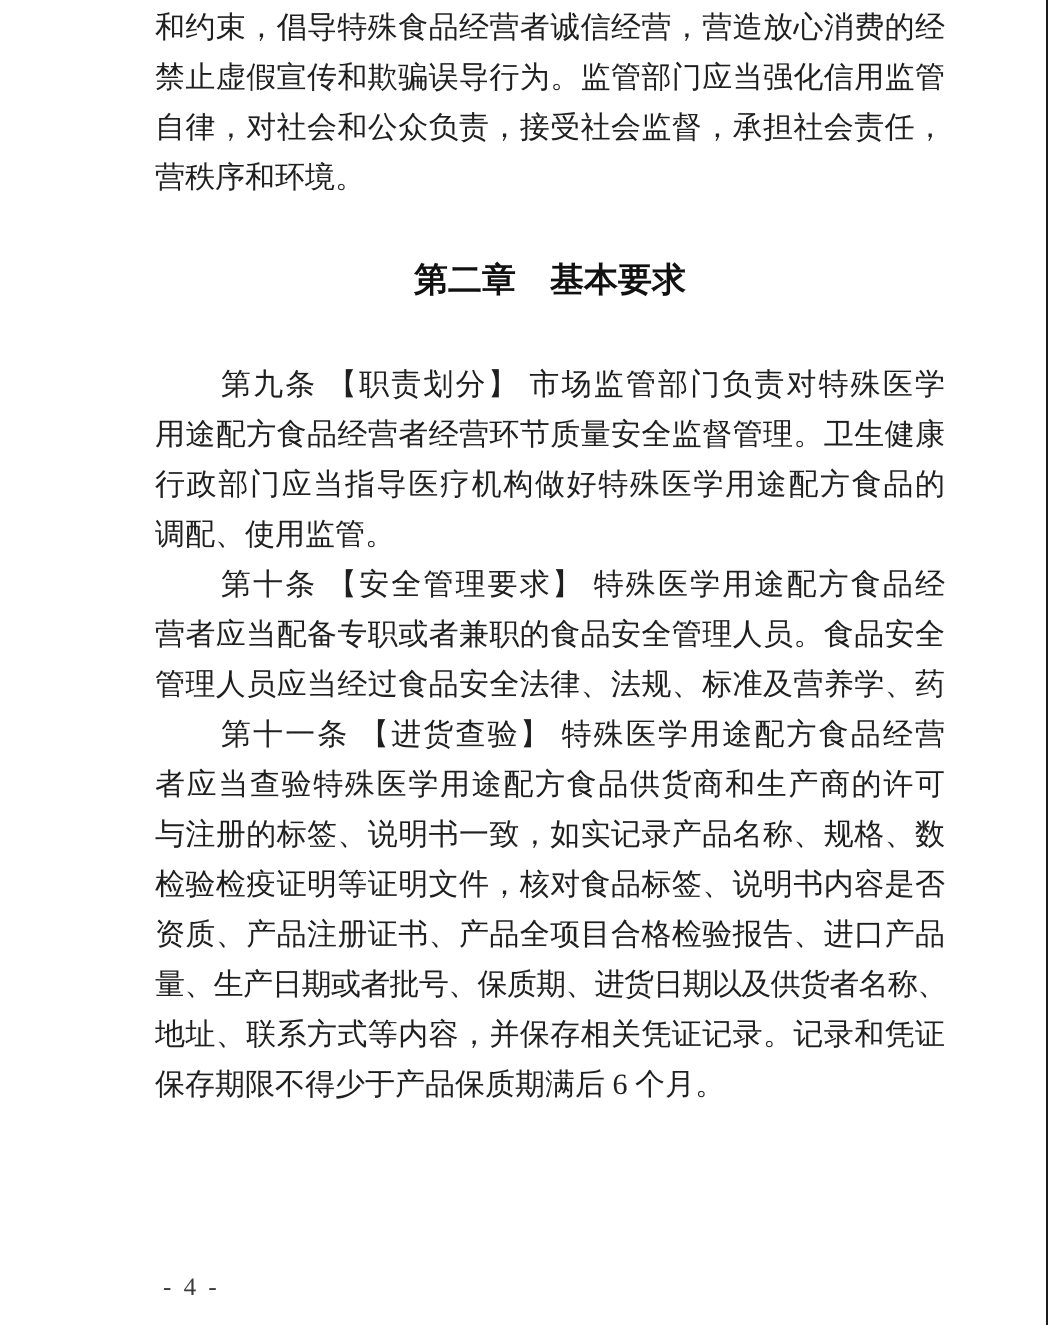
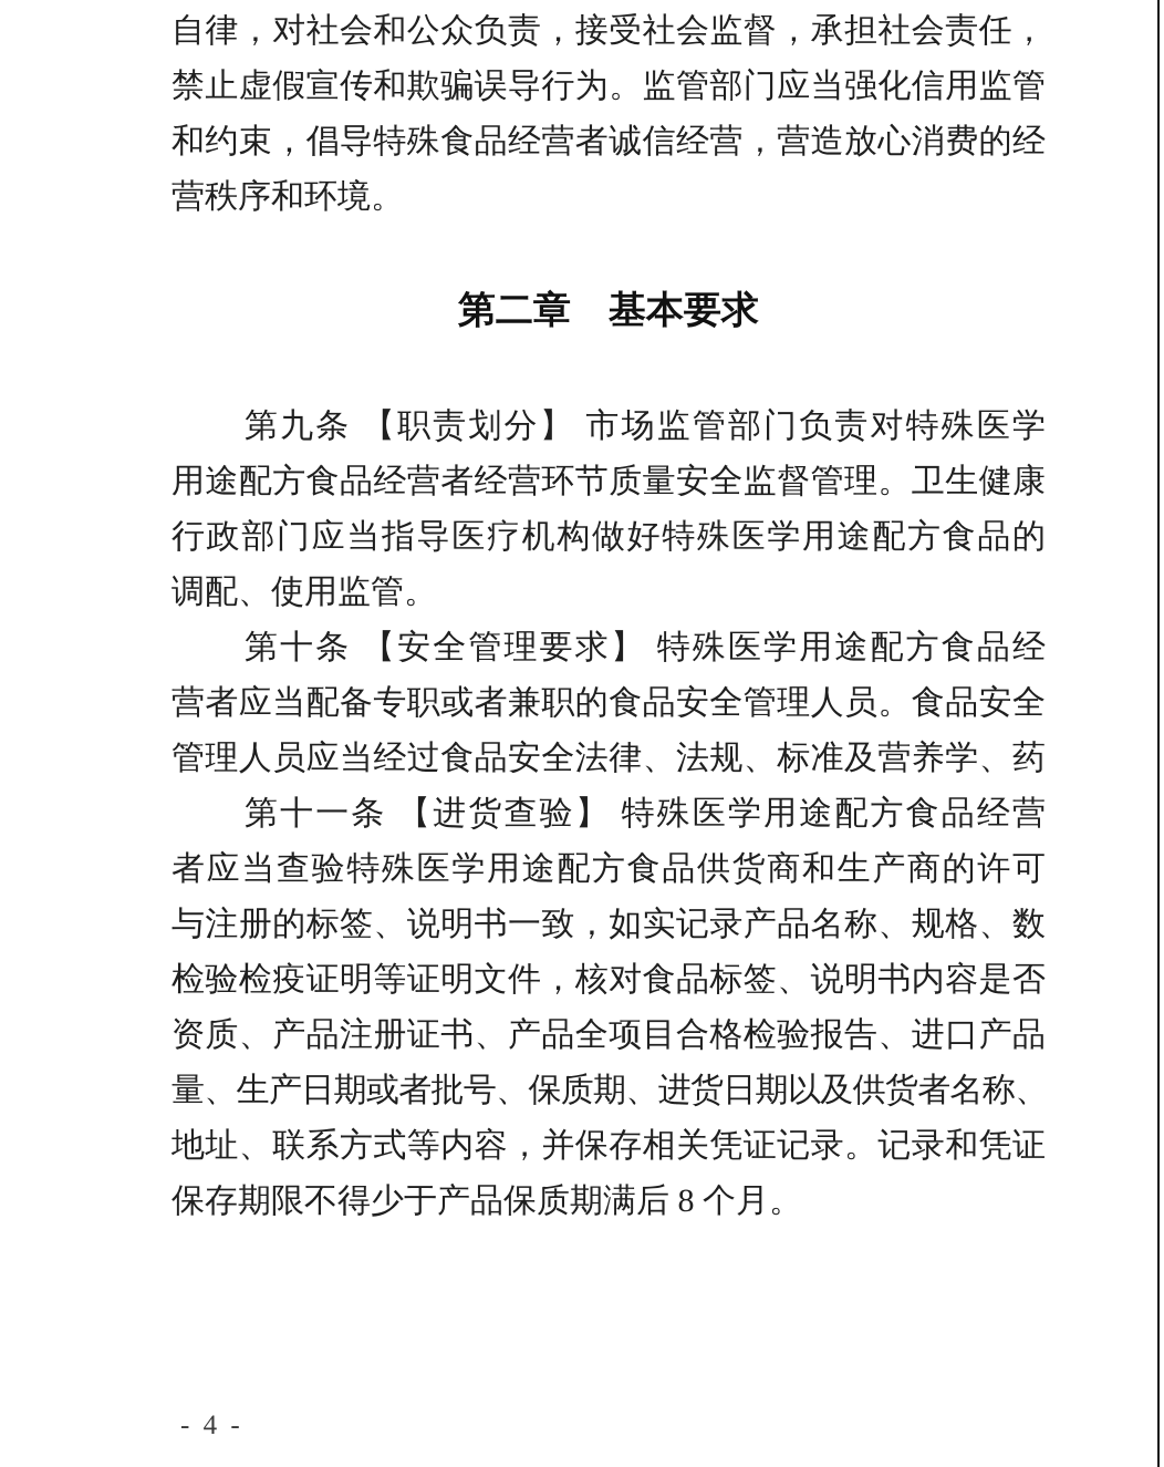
- 和约束，倡导特殊食品经营者诚信经营，营造放心消费的经
+ 自律，对社会和公众负责，接受社会监督，承担社会责任，
  禁止虚假宣传和欺骗误导行为。监管部门应当强化信用监管
- 自律，对社会和公众负责，接受社会监督，承担社会责任，
+ 和约束，倡导特殊食品经营者诚信经营，营造放心消费的经
  营秩序和环境。
  第二章 基本要求
  第九条 【职责划分】 市场监管部门负责对特殊医学
  用途配方食品经营者经营环节质量安全监督管理。卫生健康
  行政部门应当指导医疗机构做好特殊医学用途配方食品的
  调配、使用监管。
  第十条 【安全管理要求】 特殊医学用途配方食品经
  营者应当配备专职或者兼职的食品安全管理人员。食品安全
  管理人员应当经过食品安全法律、法规、标准及营养学、药
  第十一条 【进货查验】 特殊医学用途配方食品经营
  者应当查验特殊医学用途配方食品供货商和生产商的许可
  与注册的标签、说明书一致，如实记录产品名称、规格、数
  检验检疫证明等证明文件，核对食品标签、说明书内容是否
  资质、产品注册证书、产品全项目合格检验报告、进口产品
  量、生产日期或者批号、保质期、进货日期以及供货者名称、
  地址、联系方式等内容，并保存相关凭证记录。记录和凭证
- 保存期限不得少于产品保质期满后 6 个月。
+ 保存期限不得少于产品保质期满后 8 个月。
  - 4 -
